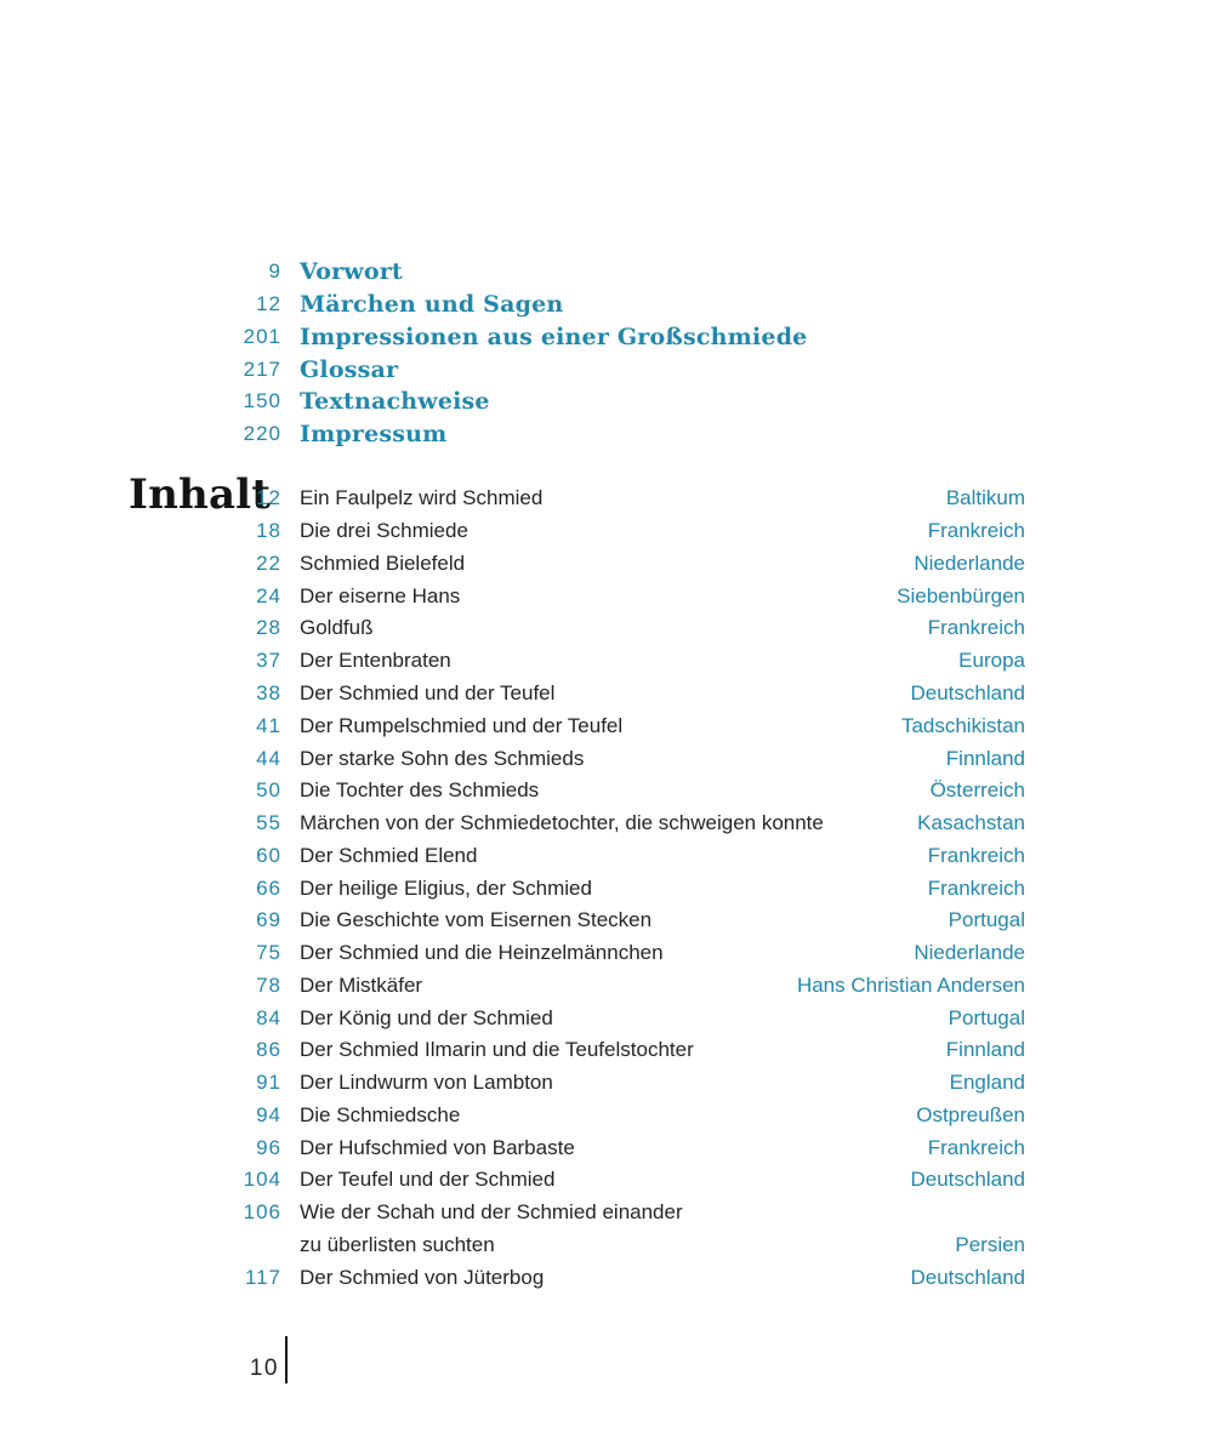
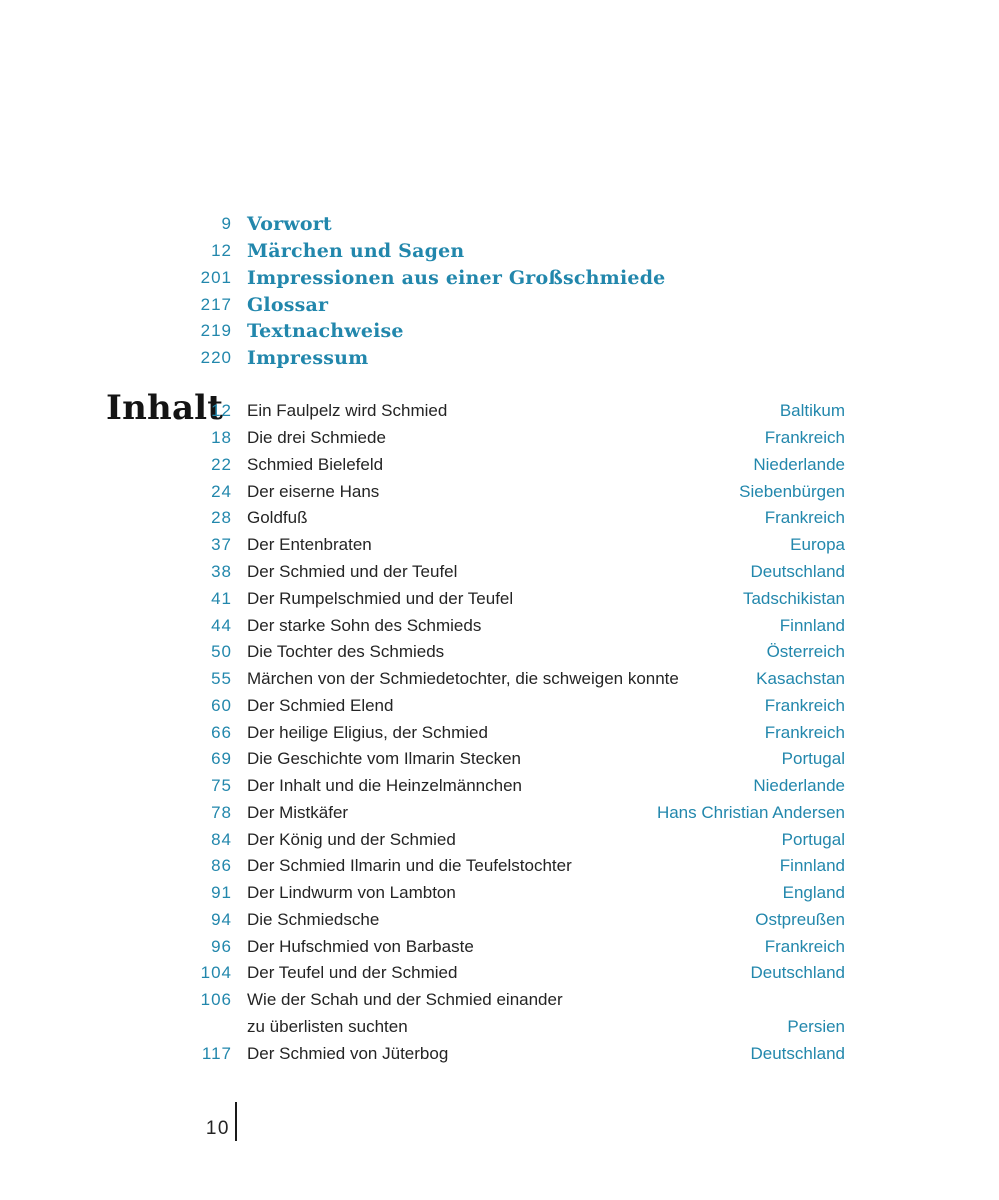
  9
  Vorwort
  12
  Märchen und Sagen
  201
  Impressionen aus einer Großschmiede
  217
  Glossar
- 150
+ 219
  Textnachweise
  220
  Impressum
  Inhalt
  12
  Ein Faulpelz wird Schmied
  Baltikum
  18
  Die drei Schmiede
  Frankreich
  22
  Schmied Bielefeld
  Niederlande
  24
  Der eiserne Hans
  Siebenbürgen
  28
  Goldfuß
  Frankreich
  37
  Der Entenbraten
  Europa
  38
  Der Schmied und der Teufel
  Deutschland
  41
  Der Rumpelschmied und der Teufel
  Tadschikistan
  44
  Der starke Sohn des Schmieds
  Finnland
  50
  Die Tochter des Schmieds
  Österreich
  55
  Märchen von der Schmiedetochter, die schweigen konnte
  Kasachstan
  60
  Der Schmied Elend
  Frankreich
  66
  Der heilige Eligius, der Schmied
  Frankreich
  69
- Die Geschichte vom Eisernen Stecken
+ Die Geschichte vom Ilmarin Stecken
  Portugal
  75
- Der Schmied und die Heinzelmännchen
+ Der Inhalt und die Heinzelmännchen
  Niederlande
  78
  Der Mistkäfer
  Hans Christian Andersen
  84
  Der König und der Schmied
  Portugal
  86
  Der Schmied Ilmarin und die Teufelstochter
  Finnland
  91
  Der Lindwurm von Lambton
  England
  94
  Die Schmiedsche
  Ostpreußen
  96
  Der Hufschmied von Barbaste
  Frankreich
  104
  Der Teufel und der Schmied
  Deutschland
  106
  Wie der Schah und der Schmied einander
  zu überlisten suchten
  Persien
  117
  Der Schmied von Jüterbog
  Deutschland
  10
